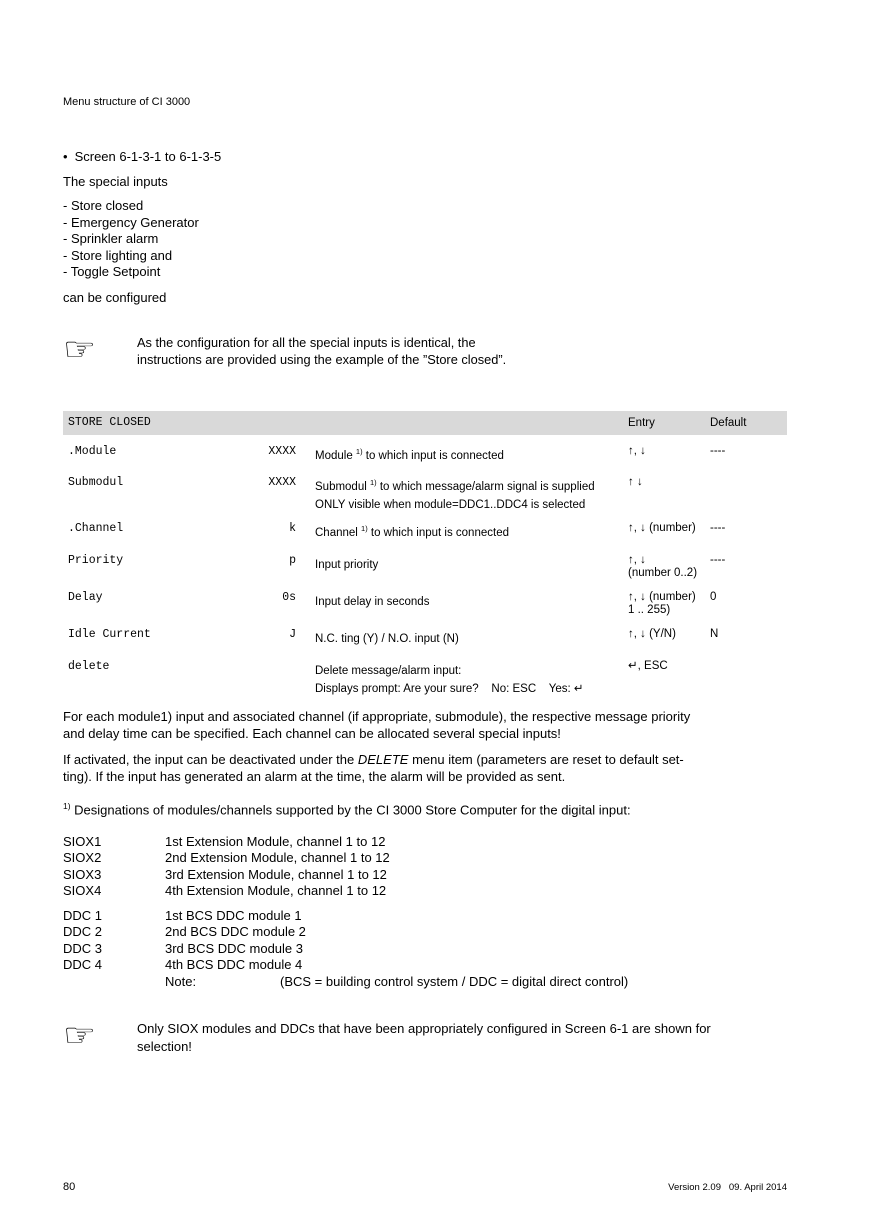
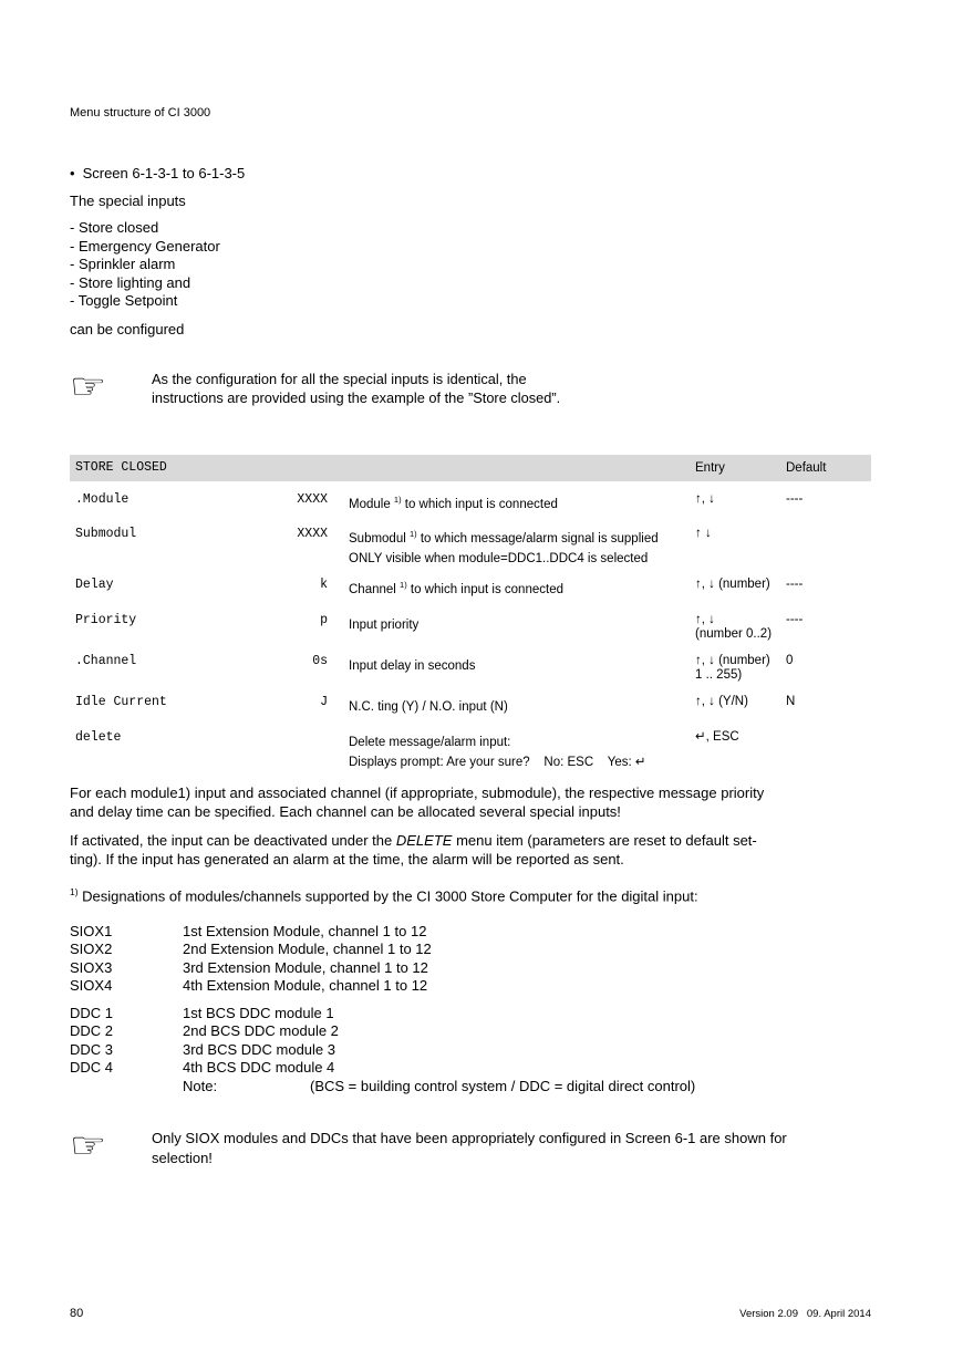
  Menu structure of CI 3000
  • Screen 6-1-3-1 to 6-1-3-5
  The special inputs
  - Store closed
  - Emergency Generator
  - Sprinkler alarm
  - Store lighting and
  - Toggle Setpoint
  can be configured
  ☞
  As the configuration for all the special inputs is identical, the
  instructions are provided using the example of the ”Store closed”.
  STORE CLOSED
  Entry
  Default
  .Module
  XXXX
  Module 1) to which input is connected
  ↑, ↓
  ----
  Submodul
  XXXX
  Submodul 1) to which message/alarm signal is supplied
  ONLY visible when module=DDC1..DDC4 is selected
  ↑ ↓
- .Channel
+ Delay
  k
  Channel 1) to which input is connected
  ↑, ↓ (number)
  ----
  Priority
  p
  Input priority
  ↑, ↓
  (number 0..2)
  ----
- Delay
+ .Channel
  0s
  Input delay in seconds
  ↑, ↓ (number)
  1 .. 255)
  0
  Idle Current
  J
  N.C. ting (Y) / N.O. input (N)
  ↑, ↓ (Y/N)
  N
  delete
  Delete message/alarm input:
  Displays prompt: Are your sure? No: ESC Yes: ↵
  ↵, ESC
  For each module1) input and associated channel (if appropriate, submodule), the respective message priority
  and delay time can be specified. Each channel can be allocated several special inputs!
  If activated, the input can be deactivated under the DELETE menu item (parameters are reset to default set-
- ting). If the input has generated an alarm at the time, the alarm will be provided as sent.
+ ting). If the input has generated an alarm at the time, the alarm will be reported as sent.
  1) Designations of modules/channels supported by the CI 3000 Store Computer for the digital input:
  SIOX1
  1st Extension Module, channel 1 to 12
  SIOX2
  2nd Extension Module, channel 1 to 12
  SIOX3
  3rd Extension Module, channel 1 to 12
  SIOX4
  4th Extension Module, channel 1 to 12
  DDC 1
  1st BCS DDC module 1
  DDC 2
  2nd BCS DDC module 2
  DDC 3
  3rd BCS DDC module 3
  DDC 4
  4th BCS DDC module 4
  Note:
  (BCS = building control system / DDC = digital direct control)
  ☞
  Only SIOX modules and DDCs that have been appropriately configured in Screen 6-1 are shown for
  selection!
  80
  Version 2.09 09. April 2014
